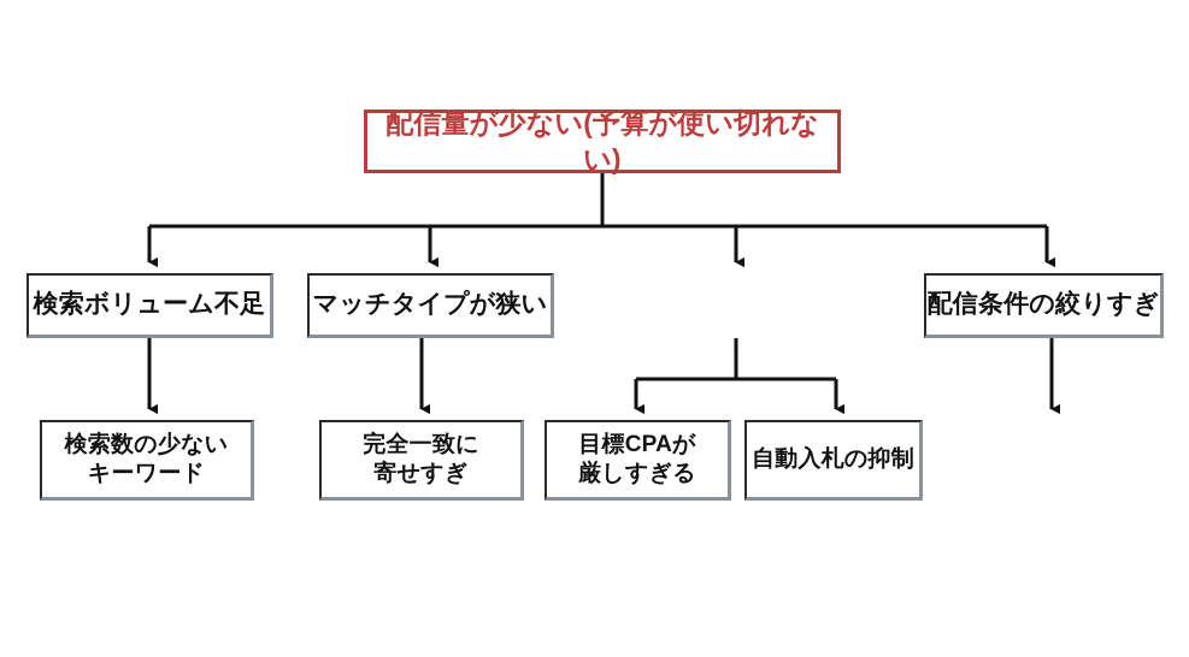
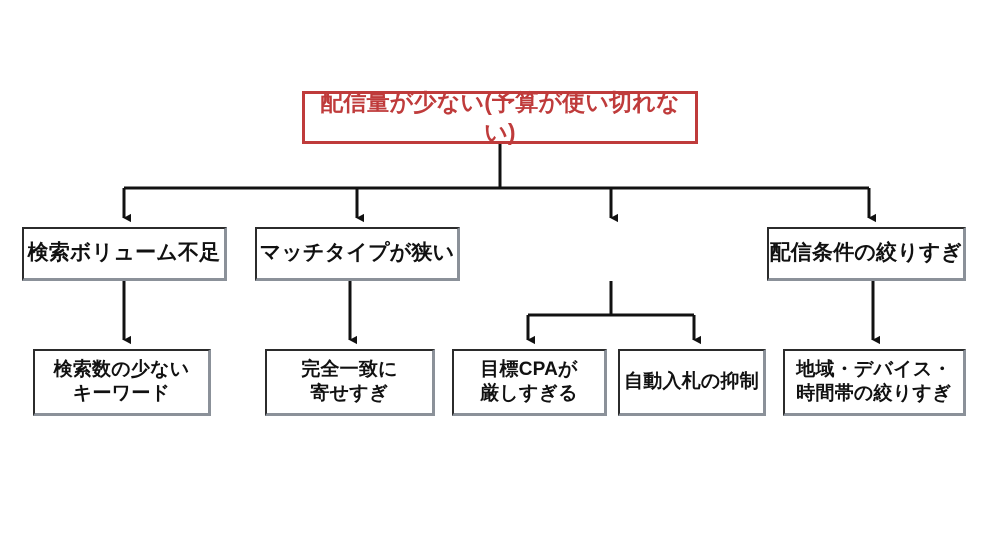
  配信量が少ない(予算が使い切れない)
  検索ボリューム不足
  マッチタイプが狭い
  配信条件の絞りすぎ
  検索数の少ない
  キーワード
  完全一致に
  寄せすぎ
  目標CPAが
  厳しすぎる
  自動入札の抑制
+ 地域・デバイス・
+ 時間帯の絞りすぎ
